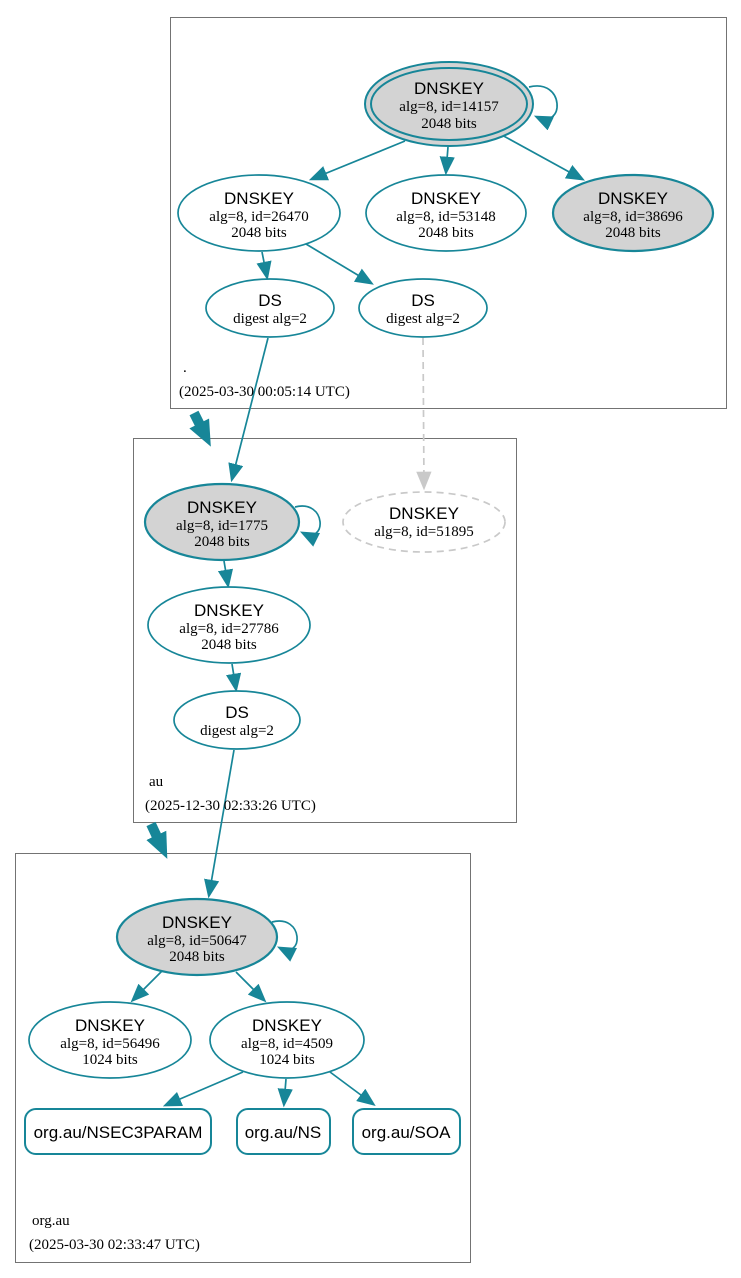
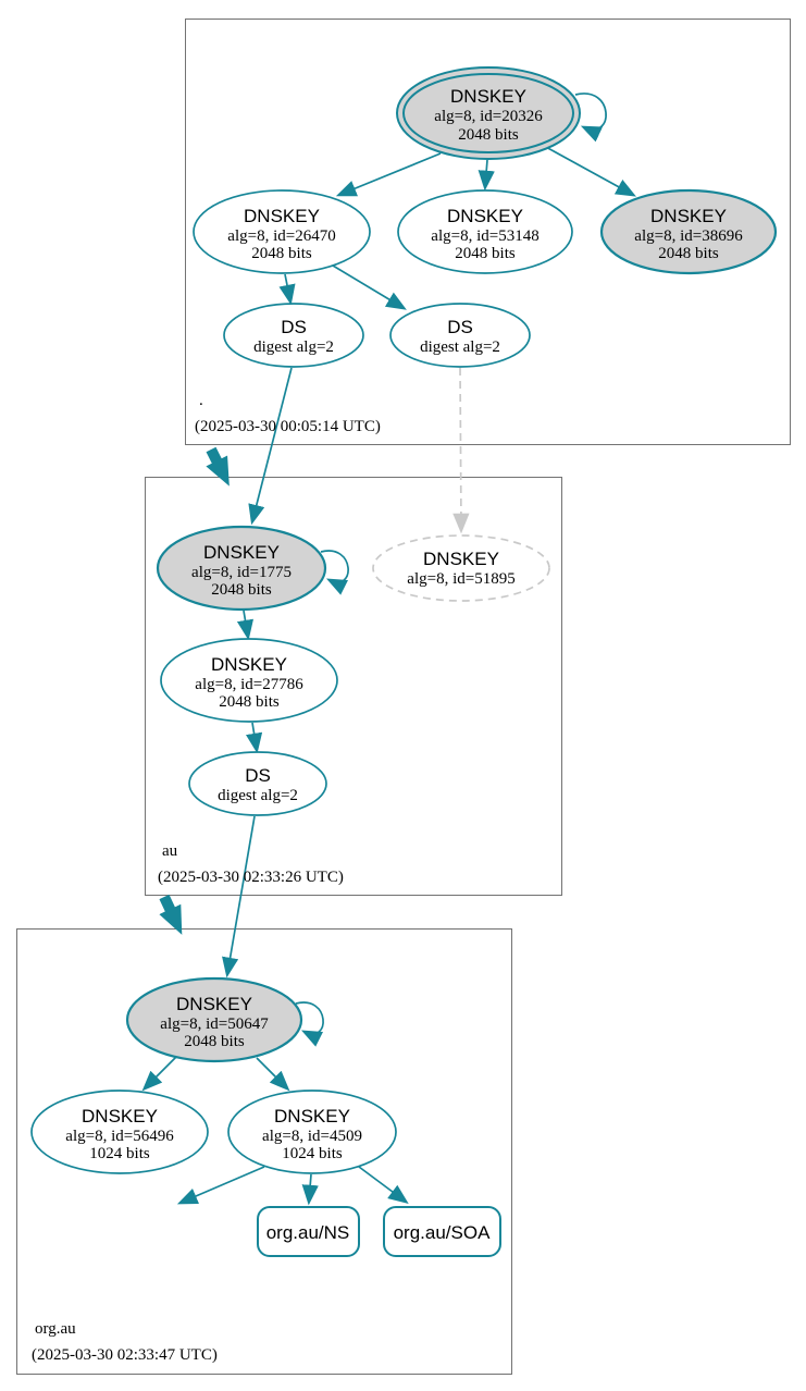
  DNSKEY
- alg=8, id=14157
+ alg=8, id=20326
  2048 bits
  DNSKEY
  alg=8, id=26470
  2048 bits
  DNSKEY
  alg=8, id=53148
  2048 bits
  DNSKEY
  alg=8, id=38696
  2048 bits
  DS
  digest alg=2
  DS
  digest alg=2
  .
  (2025-03-30 00:05:14 UTC)
  DNSKEY
  alg=8, id=1775
  2048 bits
  DNSKEY
  alg=8, id=51895
  DNSKEY
  alg=8, id=27786
  2048 bits
  DS
  digest alg=2
  au
- (2025-12-30 02:33:26 UTC)
+ (2025-03-30 02:33:26 UTC)
  DNSKEY
  alg=8, id=50647
  2048 bits
  DNSKEY
  alg=8, id=56496
  1024 bits
  DNSKEY
  alg=8, id=4509
  1024 bits
- org.au/NSEC3PARAM
  org.au/NS
  org.au/SOA
  org.au
  (2025-03-30 02:33:47 UTC)
